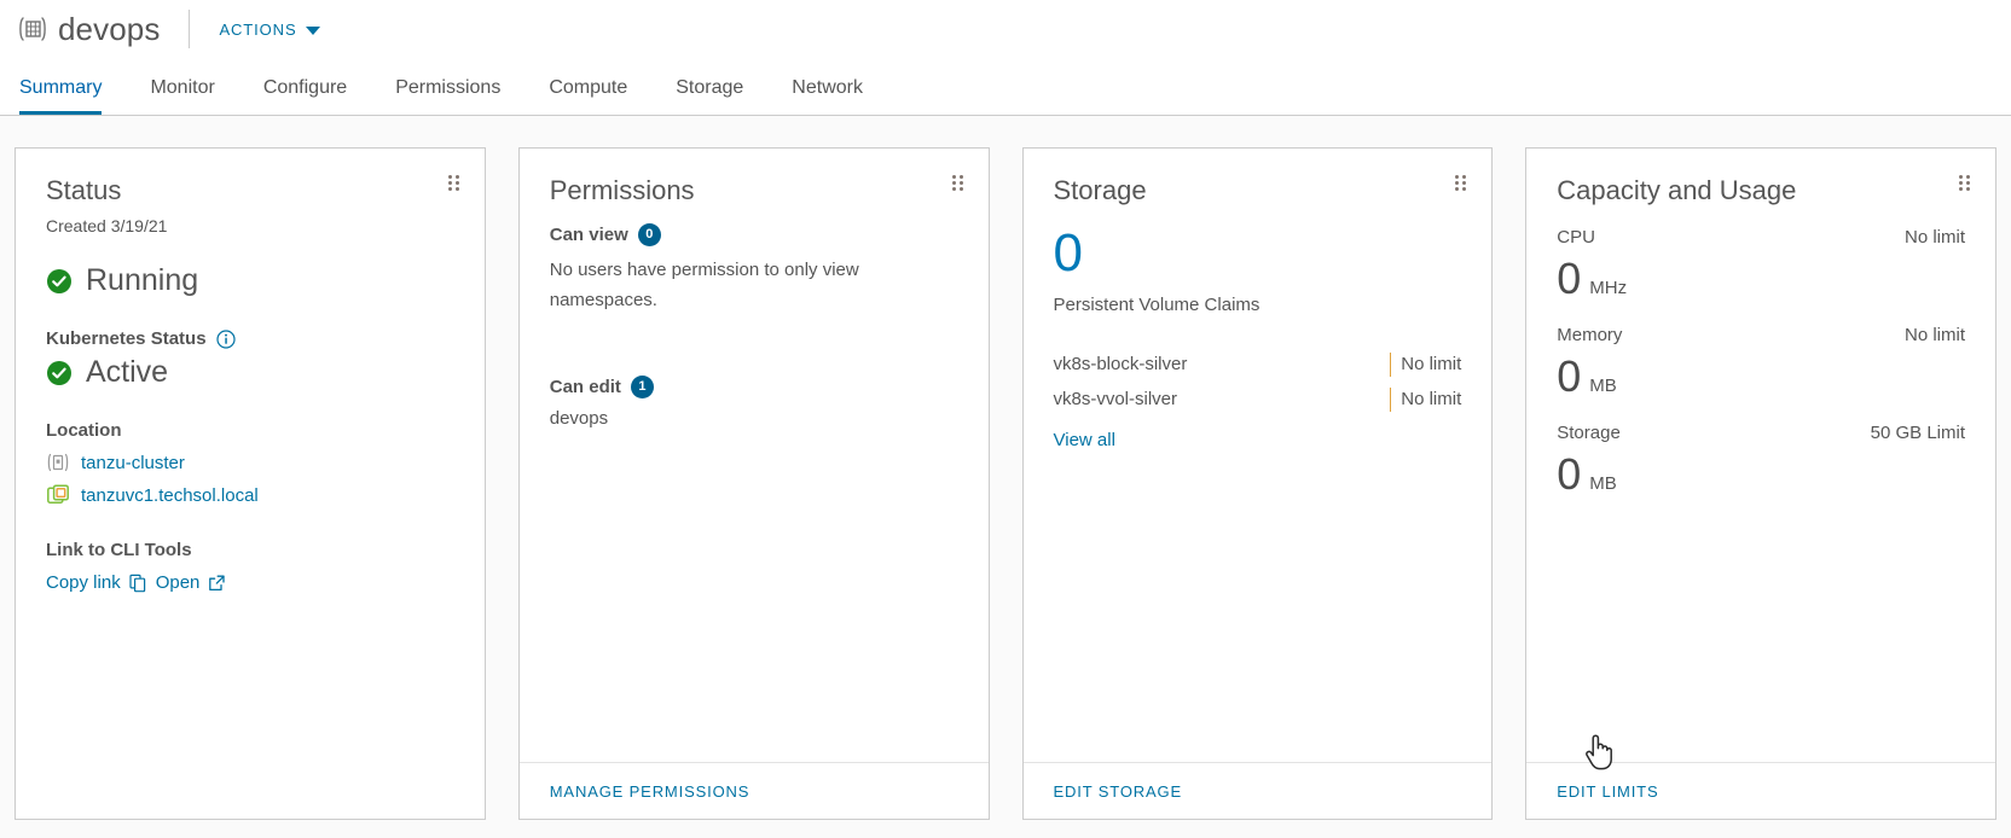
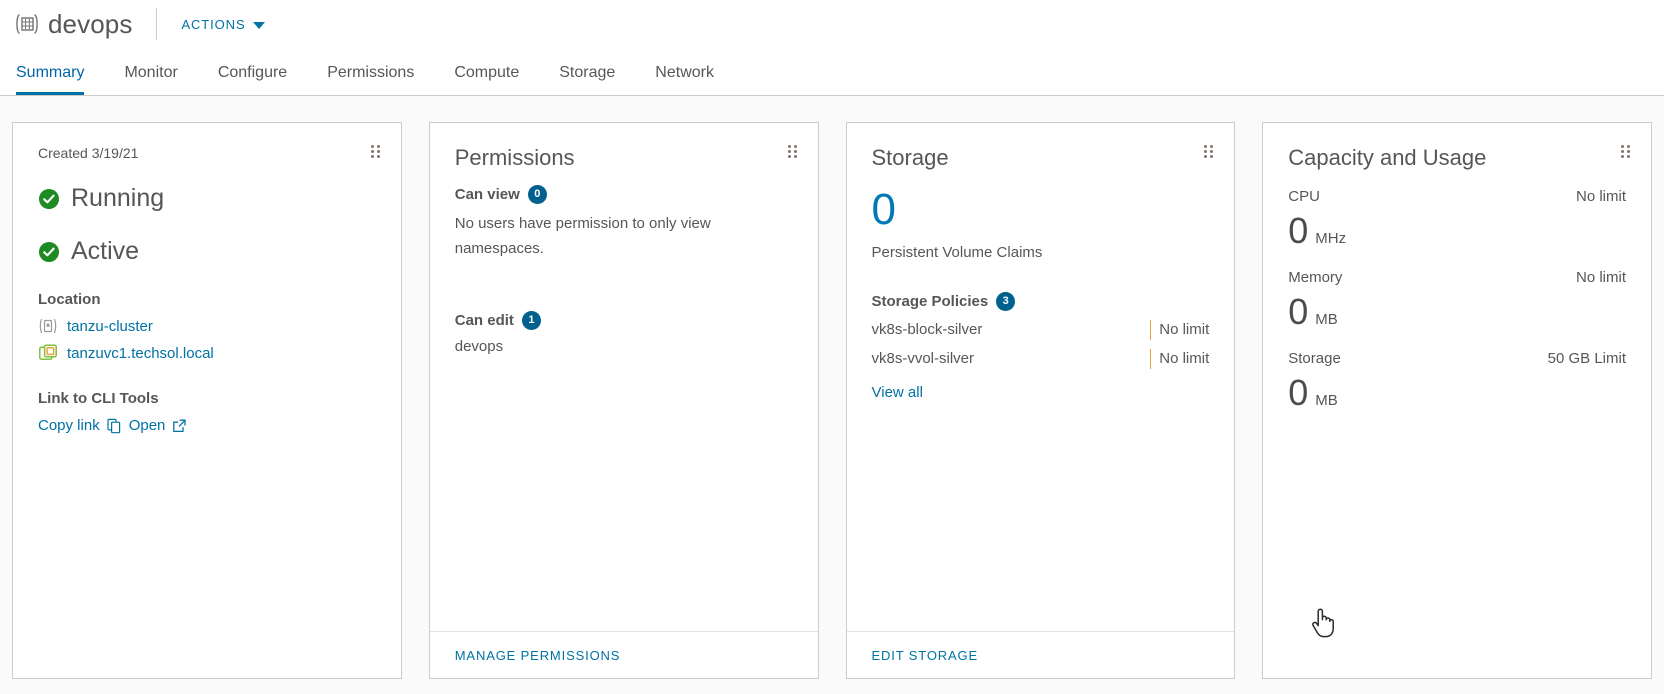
  devops
  ACTIONS
  Summary
  Monitor
  Configure
  Permissions
  Compute
  Storage
  Network
- Status
  Created 3/19/21
  Running
- Kubernetes Status
  Active
  Location
  tanzu-cluster
  tanzuvc1.techsol.local
  Link to CLI Tools
  Copy link
  Open
  Permissions
  Can view
  0
  No users have permission to only view namespaces.
  Can edit
  1
  devops
  MANAGE PERMISSIONS
  Storage
  0
  Persistent Volume Claims
+ Storage Policies
+ 3
  vk8s-block-silver
  No limit
  vk8s-vvol-silver
  No limit
  View all
  EDIT STORAGE
  Capacity and Usage
  CPU
  No limit
  0
  MHz
  Memory
  No limit
  0
  MB
  Storage
  50 GB Limit
  0
  MB
- EDIT LIMITS
